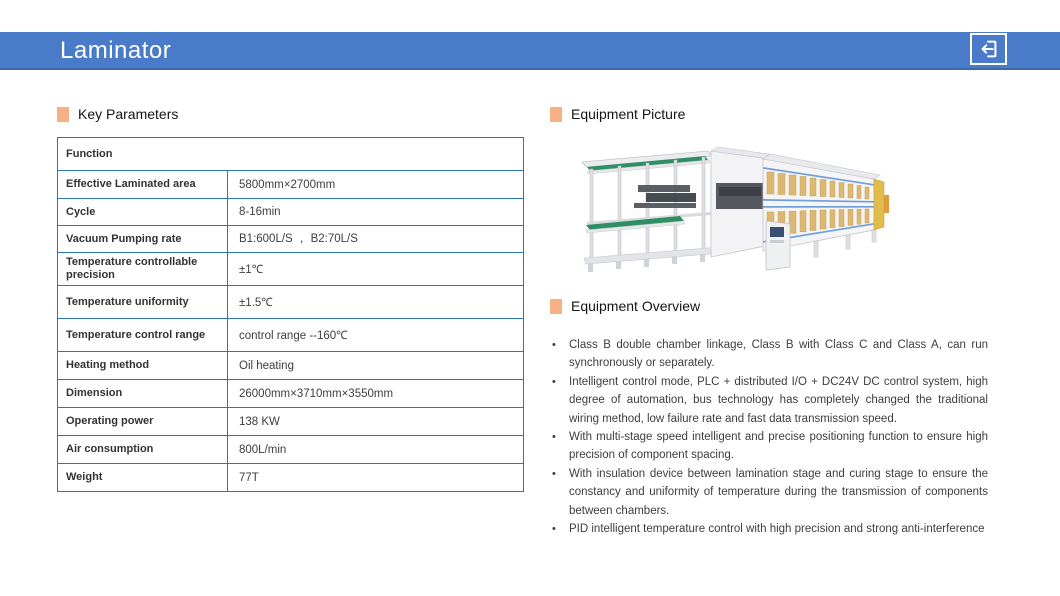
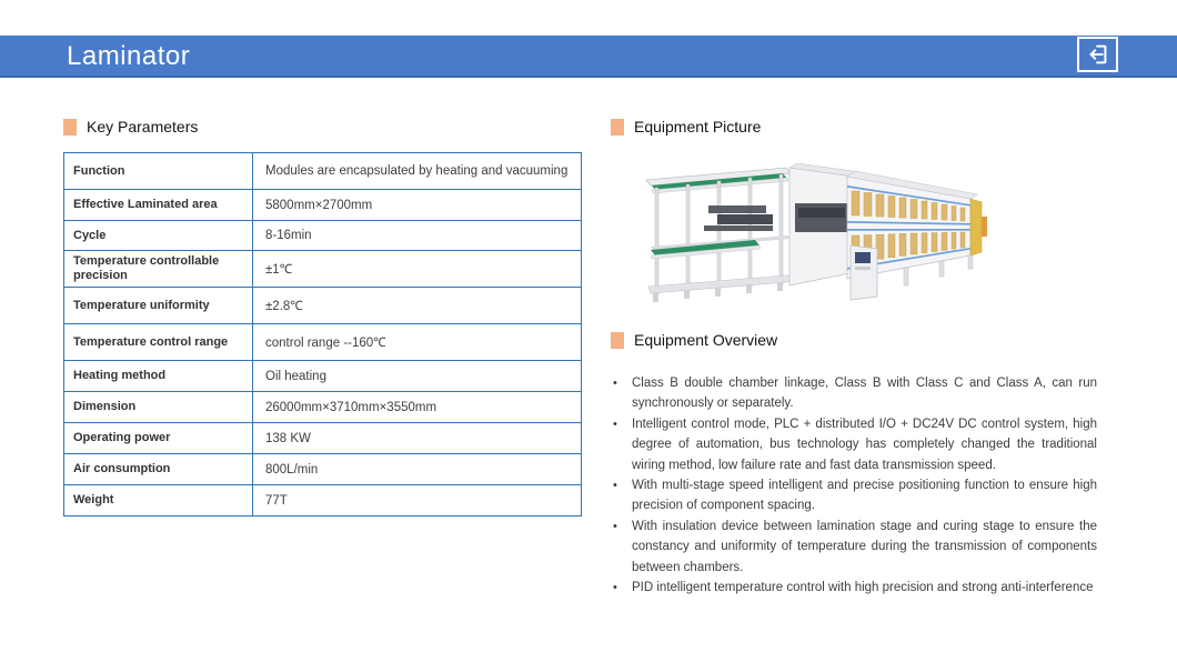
  Laminator
  Key Parameters
  Function
+ Modules are encapsulated by heating and vacuuming
  Effective Laminated area
  5800mm×2700mm
  Cycle
  8-16min
- Vacuum Pumping rate
- B1:600L/S ， B2:70L/S
  Temperature controllable precision
  ±1℃
  Temperature uniformity
- ±1.5℃
+ ±2.8℃
  Temperature control range
  control range --160℃
  Heating method
  Oil heating
  Dimension
  26000mm×3710mm×3550mm
  Operating power
  138 KW
  Air consumption
  800L/min
  Weight
  77T
  Equipment Picture
  Equipment Overview
  •
  Class B double chamber linkage, Class B with Class C and Class A, can run synchronously or separately.
  •
  Intelligent control mode, PLC + distributed I/O + DC24V DC control system, high degree of automation, bus technology has completely changed the traditional wiring method, low failure rate and fast data transmission speed.
  •
  With multi-stage speed intelligent and precise positioning function to ensure high precision of component spacing.
  •
  With insulation device between lamination stage and curing stage to ensure the constancy and uniformity of temperature during the transmission of components between chambers.
  •
  PID intelligent temperature control with high precision and strong anti-interference
